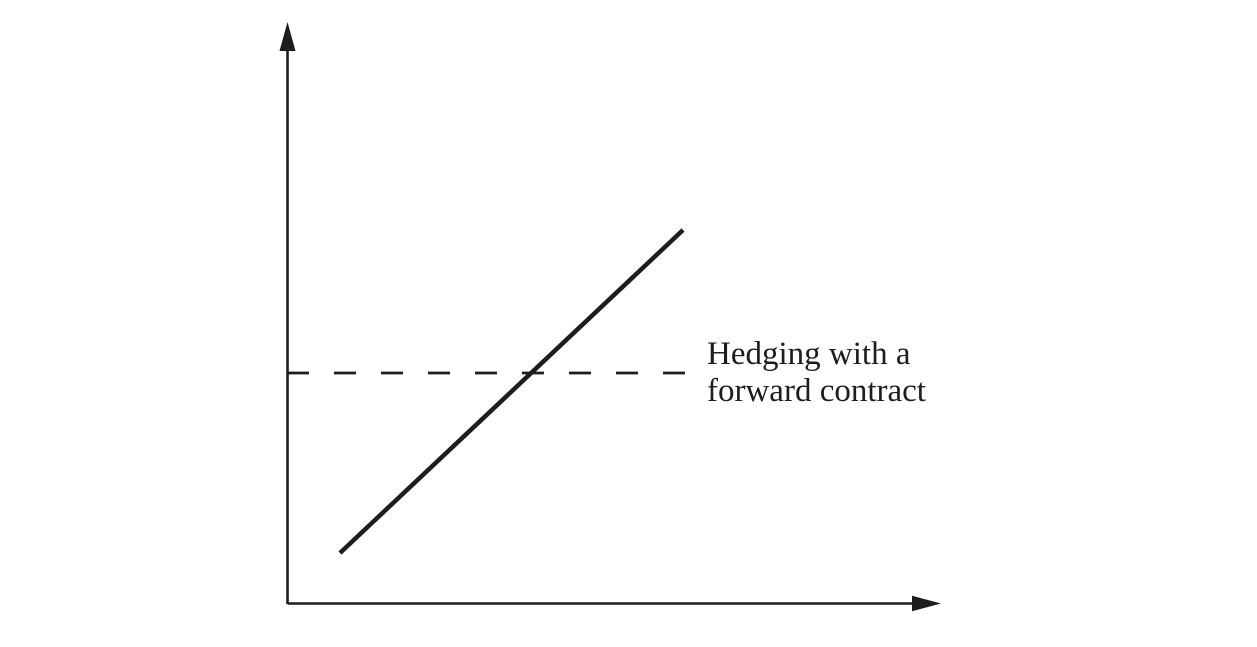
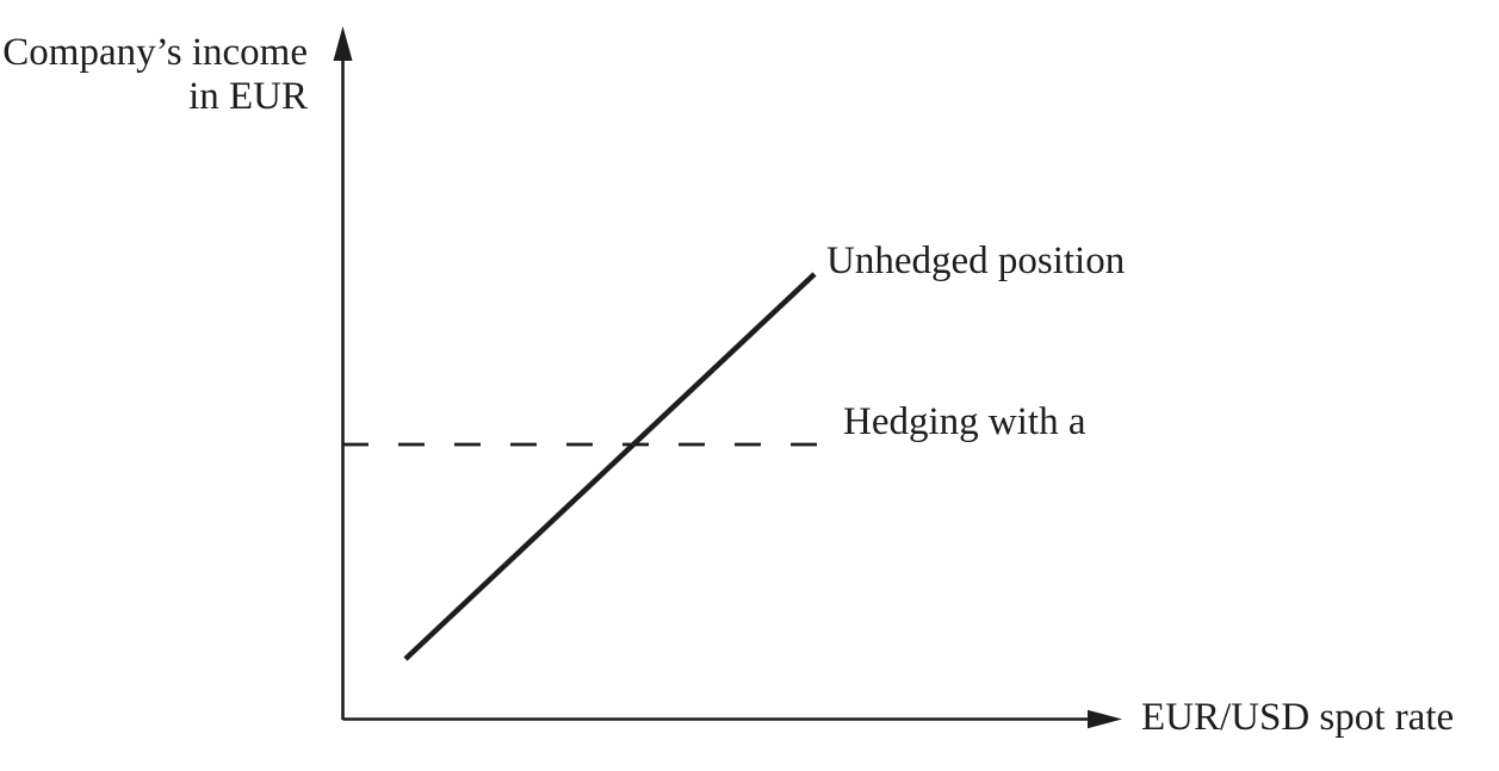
+ Company’s income
+ in EUR
+ EUR/USD spot rate
+ Unhedged position
  Hedging with a
- forward contract
